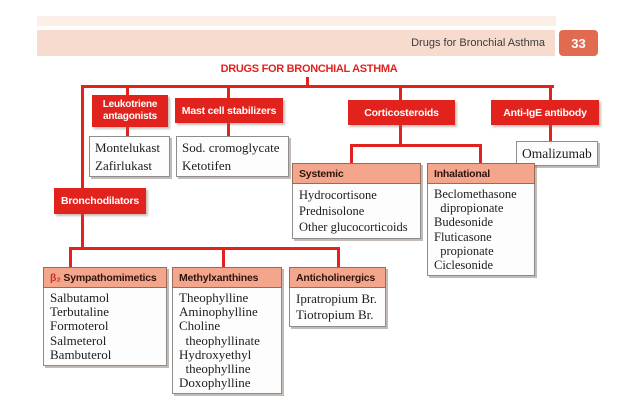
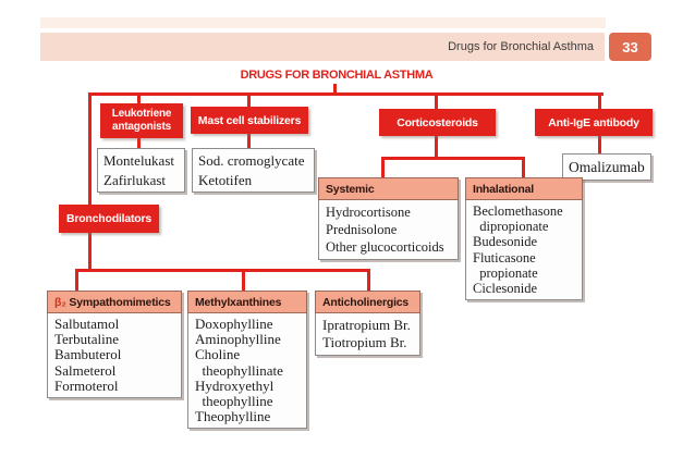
  Drugs for Bronchial Asthma
  33
  DRUGS FOR BRONCHIAL ASTHMA
  Leukotriene
  antagonists
  Mast cell stabilizers
  Corticosteroids
  Anti-IgE antibody
  Bronchodilators
  Montelukast
  Zafirlukast
  Sod. cromoglycate
  Ketotifen
  Omalizumab
  Systemic
  Hydrocortisone
  Prednisolone
  Other glucocorticoids
  Inhalational
  Beclomethasone
  dipropionate
  Budesonide
  Fluticasone
  propionate
  Ciclesonide
  β₂ Sympathomimetics
  Salbutamol
  Terbutaline
- Formoterol
+ Bambuterol
  Salmeterol
- Bambuterol
+ Formoterol
  Methylxanthines
- Theophylline
+ Doxophylline
  Aminophylline
  Choline
  theophyllinate
  Hydroxyethyl
  theophylline
- Doxophylline
+ Theophylline
  Anticholinergics
  Ipratropium Br.
  Tiotropium Br.
